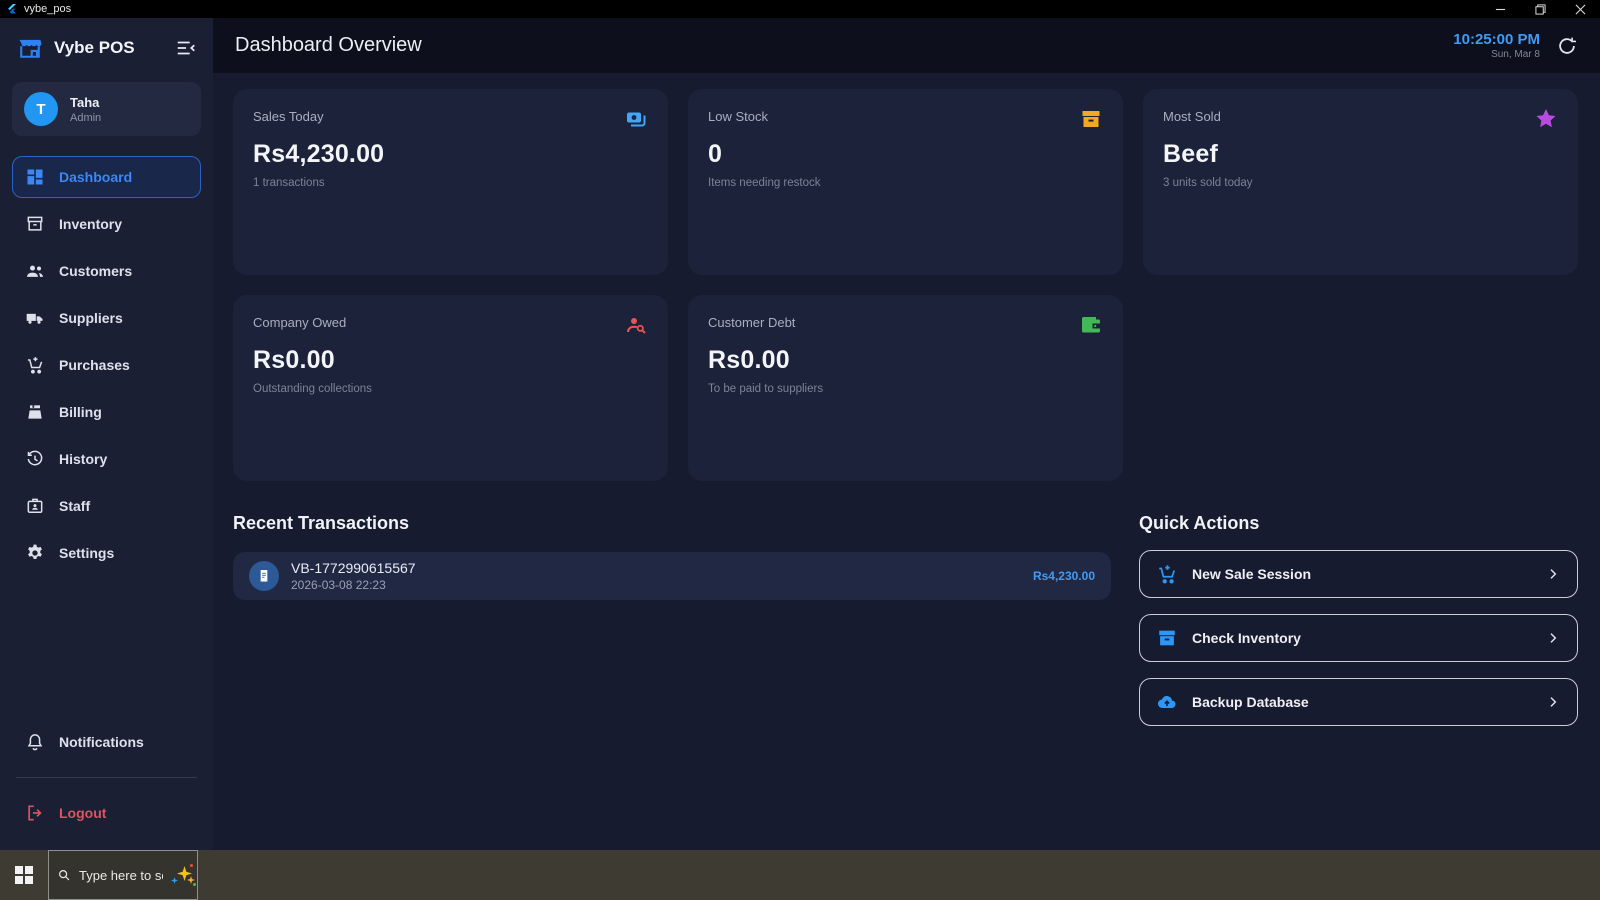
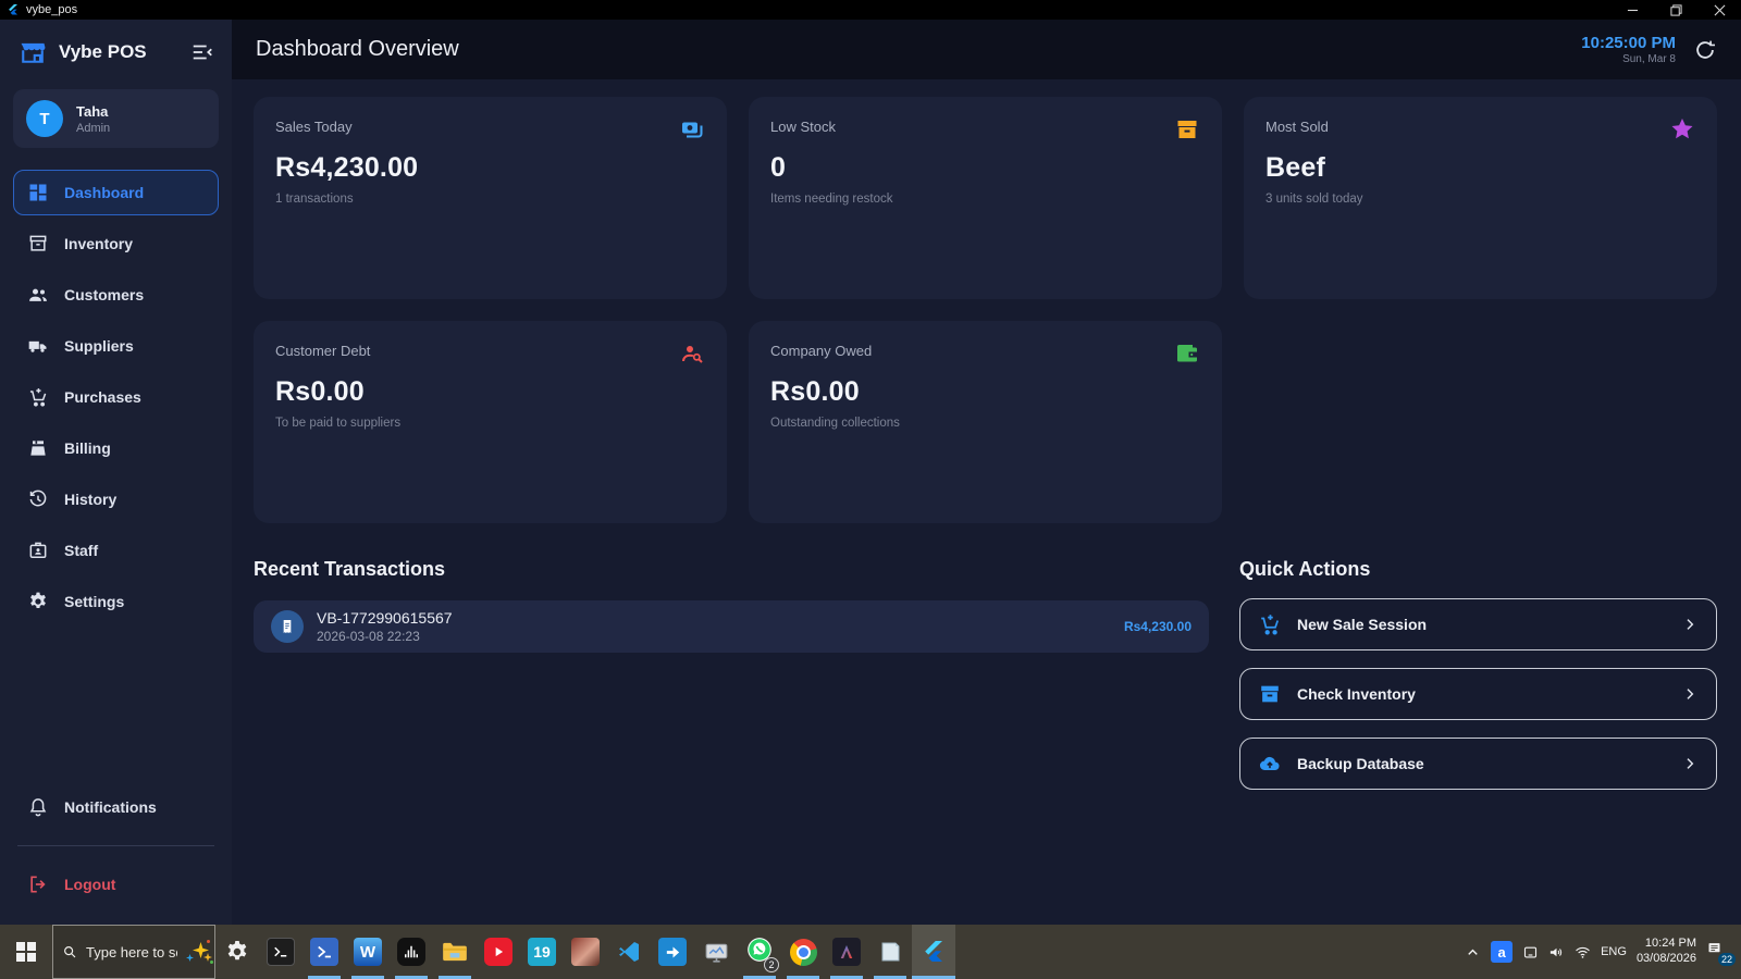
  vybe_pos
  Vybe POS
  T
  Taha
  Admin
  Dashboard
  Inventory
  Customers
  Suppliers
  Purchases
  Billing
  History
  Staff
  Settings
  Notifications
  Logout
  Dashboard Overview
  10:25:00 PM
  Sun, Mar 8
  Sales Today
  Rs4,230.00
  1 transactions
  Low Stock
  0
  Items needing restock
  Most Sold
  Beef
  3 units sold today
- Company Owed
+ Customer Debt
  Rs0.00
- Outstanding collections
+ To be paid to suppliers
- Customer Debt
+ Company Owed
  Rs0.00
- To be paid to suppliers
+ Outstanding collections
  Recent Transactions
  VB-1772990615567
  2026-03-08 22:23
  Rs4,230.00
  Quick Actions
  New Sale Session
  Check Inventory
  Backup Database
+ W
+ 19
+ 2
+ a
+ ENG
+ 10:24 PM
+ 03/08/2026
+ 22
